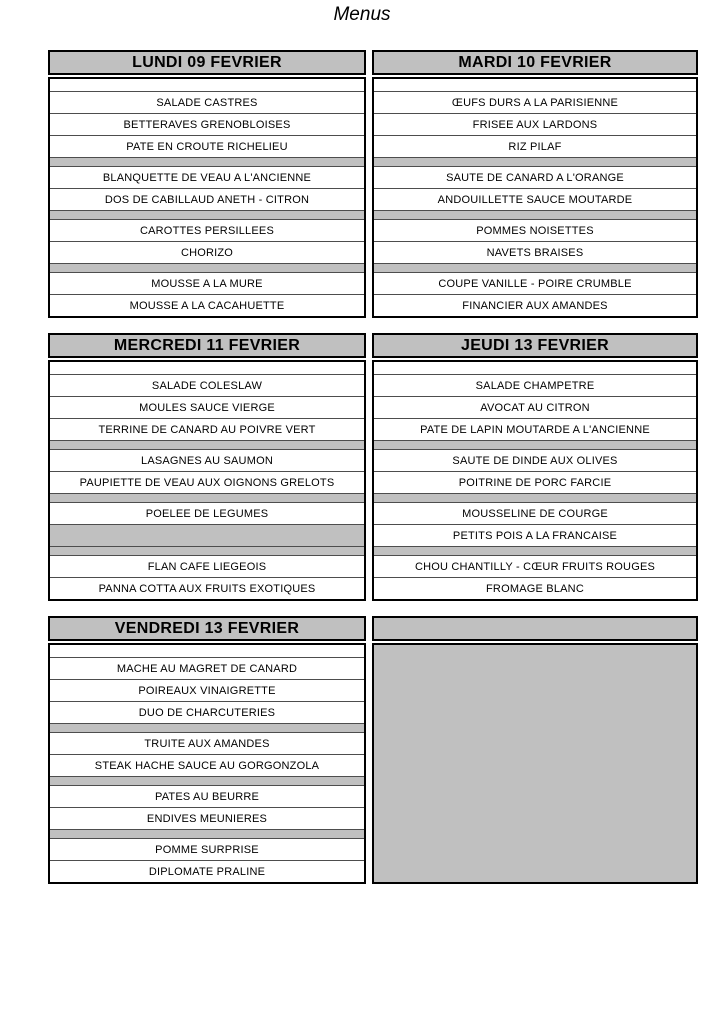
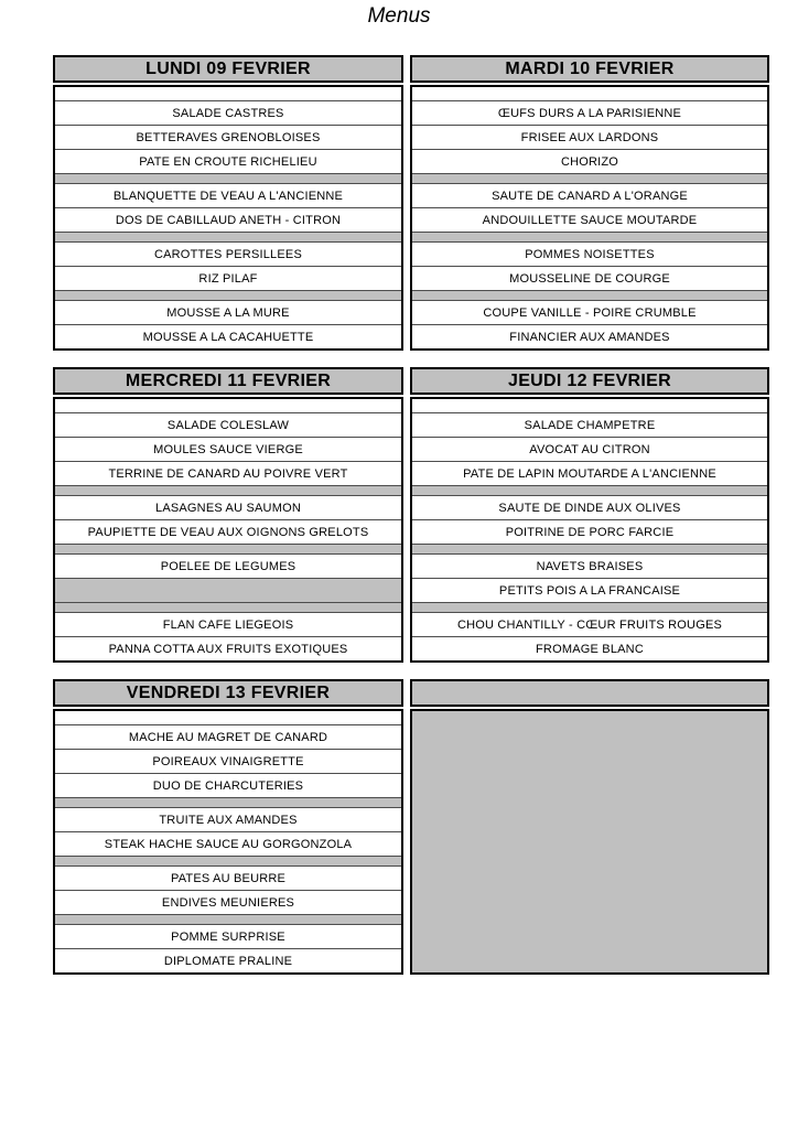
  Menus
  LUNDI 09 FEVRIER
  SALADE CASTRES
  BETTERAVES GRENOBLOISES
  PATE EN CROUTE RICHELIEU
  BLANQUETTE DE VEAU A L'ANCIENNE
  DOS DE CABILLAUD ANETH - CITRON
  CAROTTES PERSILLEES
- CHORIZO
+ RIZ PILAF
  MOUSSE A LA MURE
  MOUSSE A LA CACAHUETTE
  MARDI 10 FEVRIER
  ŒUFS DURS A LA PARISIENNE
  FRISEE AUX LARDONS
- RIZ PILAF
+ CHORIZO
  SAUTE DE CANARD A L'ORANGE
  ANDOUILLETTE SAUCE MOUTARDE
  POMMES NOISETTES
- NAVETS BRAISES
+ MOUSSELINE DE COURGE
  COUPE VANILLE - POIRE CRUMBLE
  FINANCIER AUX AMANDES
  MERCREDI 11 FEVRIER
  SALADE COLESLAW
  MOULES SAUCE VIERGE
  TERRINE DE CANARD AU POIVRE VERT
  LASAGNES AU SAUMON
  PAUPIETTE DE VEAU AUX OIGNONS GRELOTS
  POELEE DE LEGUMES
  FLAN CAFE LIEGEOIS
  PANNA COTTA AUX FRUITS EXOTIQUES
- JEUDI 13 FEVRIER
+ JEUDI 12 FEVRIER
  SALADE CHAMPETRE
  AVOCAT AU CITRON
  PATE DE LAPIN MOUTARDE A L'ANCIENNE
  SAUTE DE DINDE AUX OLIVES
  POITRINE DE PORC FARCIE
- MOUSSELINE DE COURGE
+ NAVETS BRAISES
  PETITS POIS A LA FRANCAISE
  CHOU CHANTILLY - CŒUR FRUITS ROUGES
  FROMAGE BLANC
  VENDREDI 13 FEVRIER
  MACHE AU MAGRET DE CANARD
  POIREAUX VINAIGRETTE
  DUO DE CHARCUTERIES
  TRUITE AUX AMANDES
  STEAK HACHE SAUCE AU GORGONZOLA
  PATES AU BEURRE
  ENDIVES MEUNIERES
  POMME SURPRISE
  DIPLOMATE PRALINE
